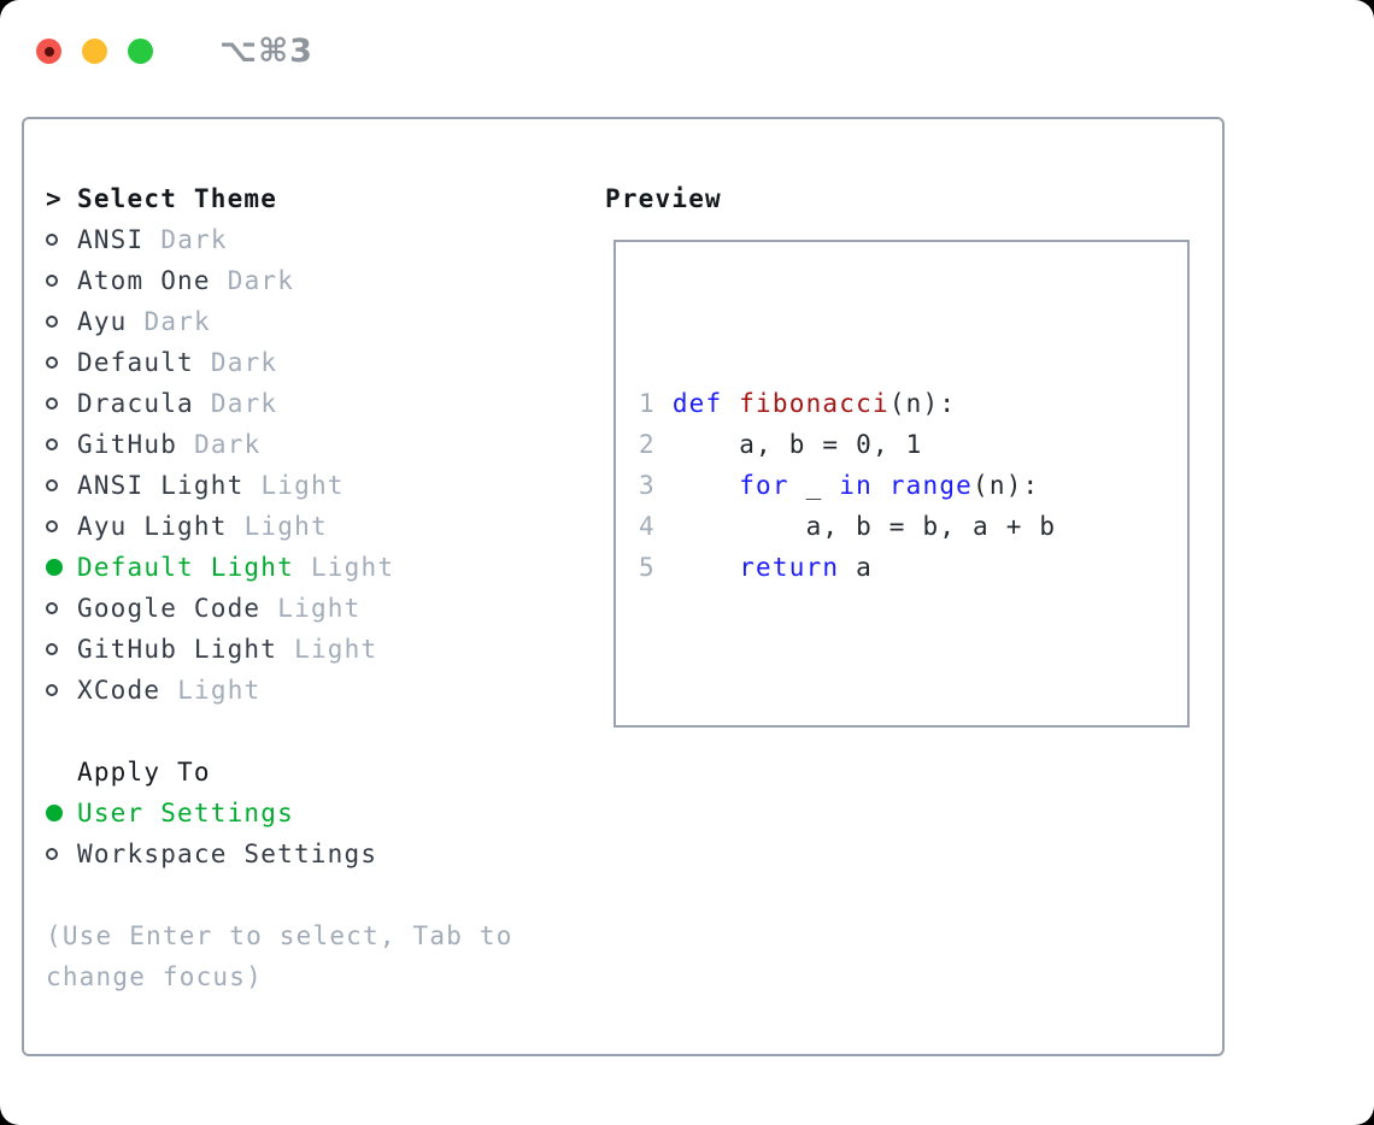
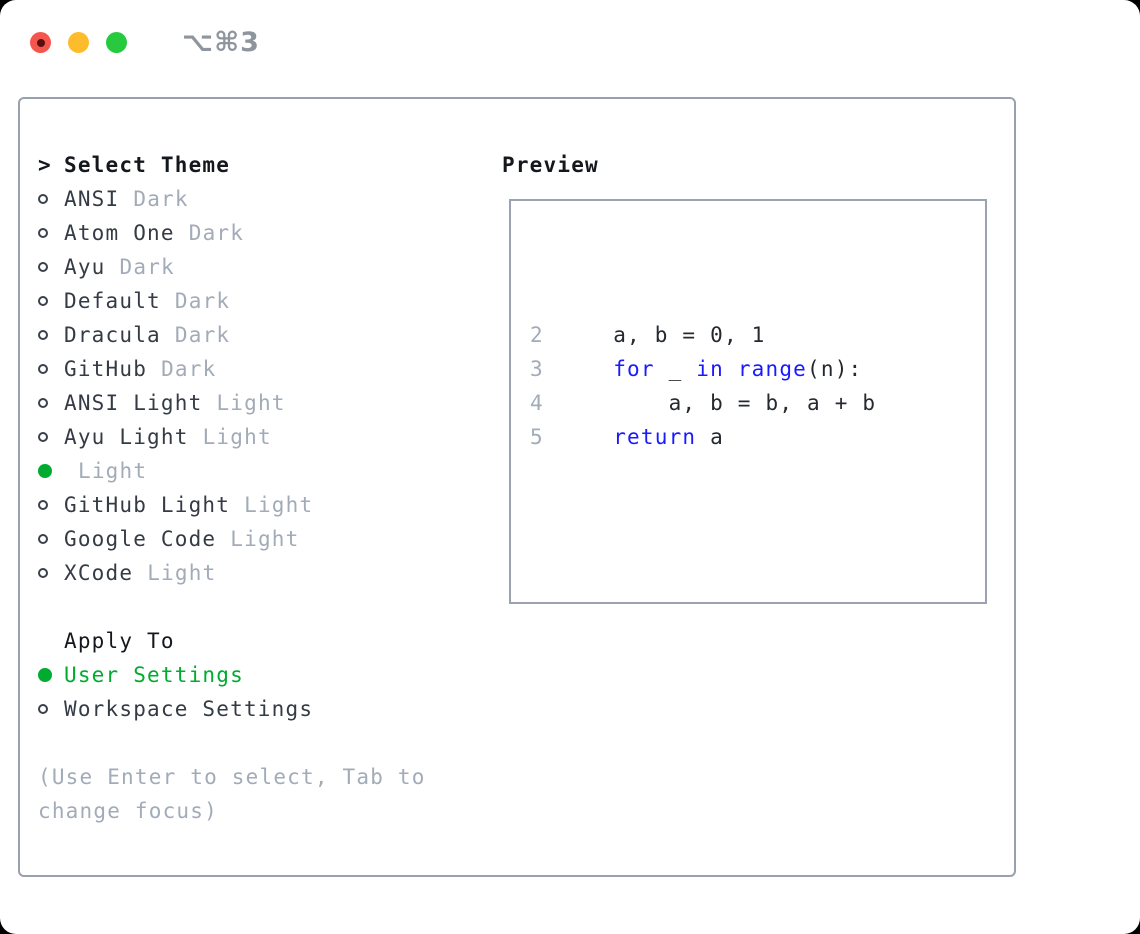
  ⌥⌘3
  >
  Select Theme
  ANSI
  Dark
  Atom One
  Dark
  Ayu
  Dark
  Default
  Dark
  Dracula
  Dark
  GitHub
  Dark
  ANSI Light
  Light
  Ayu Light
  Light
- Default Light
  Light
- Google Code
+ GitHub Light
  Light
- GitHub Light
+ Google Code
  Light
  XCode
  Light
  Apply To
  User Settings
  Workspace Settings
  (Use Enter to select, Tab to
  change focus)
  Preview
- 1 def fibonacci(n):
  2 a, b = 0, 1
  3 for _ in range(n):
  4 a, b = b, a + b
  5 return a
